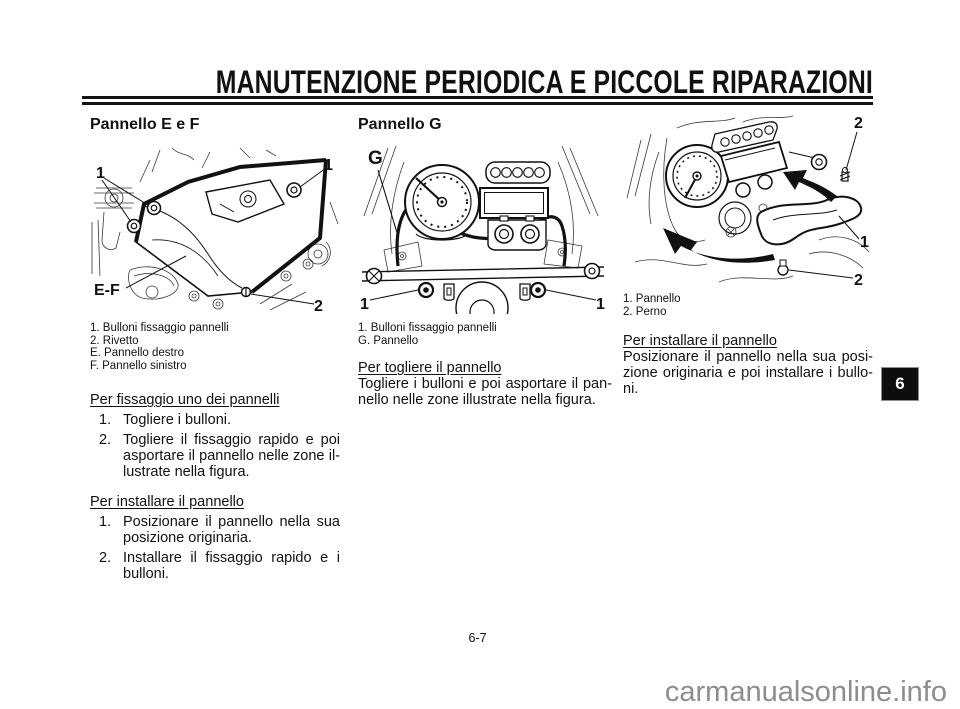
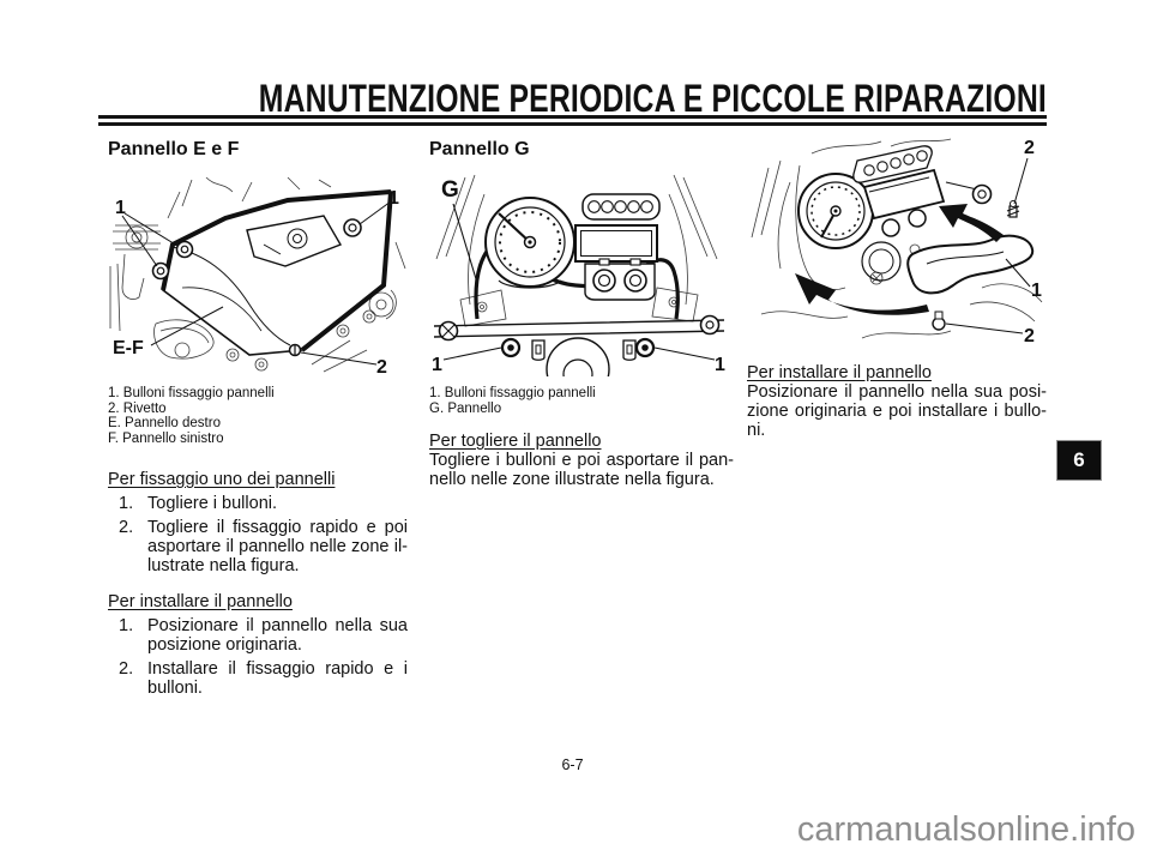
  MANUTENZIONE PERIODICA E PICCOLE RIPARAZIONI
  Pannello E e F
  1
  1
  E-F
  2
  1. Bulloni fissaggio pannelli
  2. Rivetto
  E. Pannello destro
  F. Pannello sinistro
  Per fissaggio uno dei pannelli
  1.
  Togliere i bulloni.
  2.
  Togliere il fissaggio rapido e poi
  asportare il pannello nelle zone il-
  lustrate nella figura.
  Per installare il pannello
  1.
  Posizionare il pannello nella sua
  posizione originaria.
  2.
  Installare il fissaggio rapido e i
  bulloni.
  Pannello G
  G
  1
  1
  1. Bulloni fissaggio pannelli
  G. Pannello
  Per togliere il pannello
  Togliere i bulloni e poi asportare il pan-
  nello nelle zone illustrate nella figura.
  2
  1
  2
- 1. Pannello
- 2. Perno
  Per installare il pannello
  Posizionare il pannello nella sua posi-
  zione originaria e poi installare i bullo-
  ni.
  6
  6-7
  carmanualsonline.info
